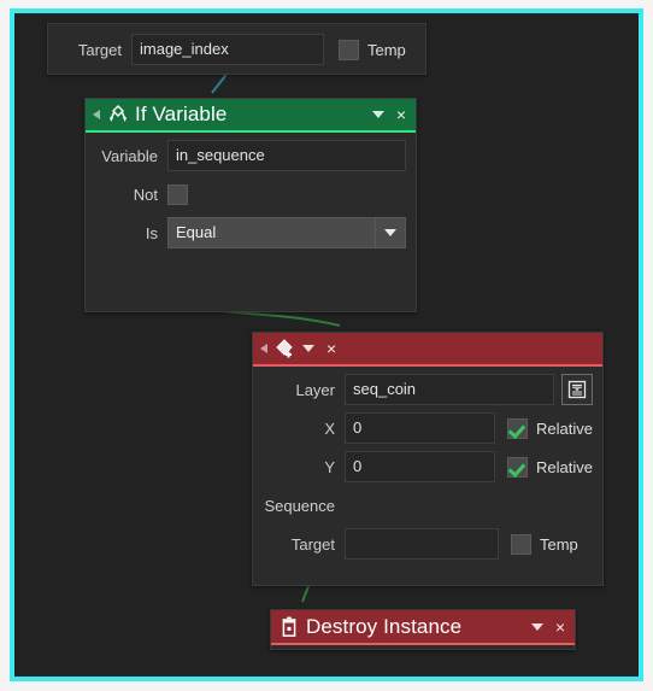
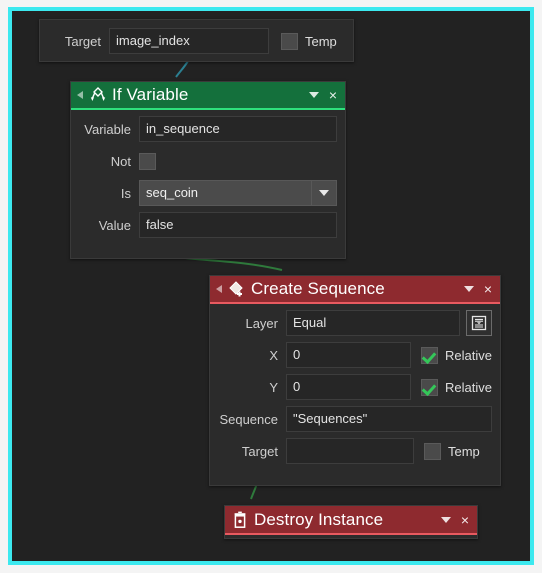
  Target
  image_index
  Temp
  If Variable
  ×
  Variable
  in_sequence
  Not
  Is
- Equal
+ seq_coin
+ Value
+ false
+ Create Sequence
  ×
  Layer
- seq_coin
+ Equal
  X
  0
  Relative
  Y
  0
  Relative
  Sequence
+ "Sequences"
  Target
  Temp
  Destroy Instance
  ×
